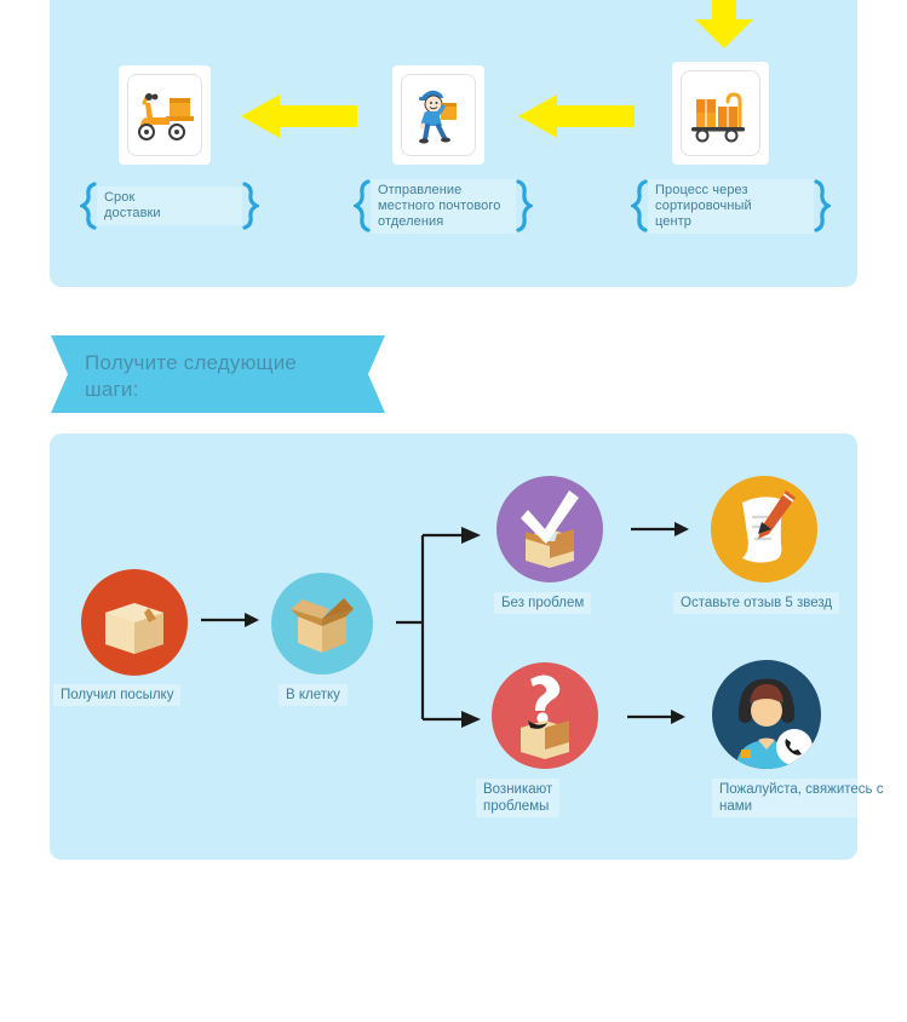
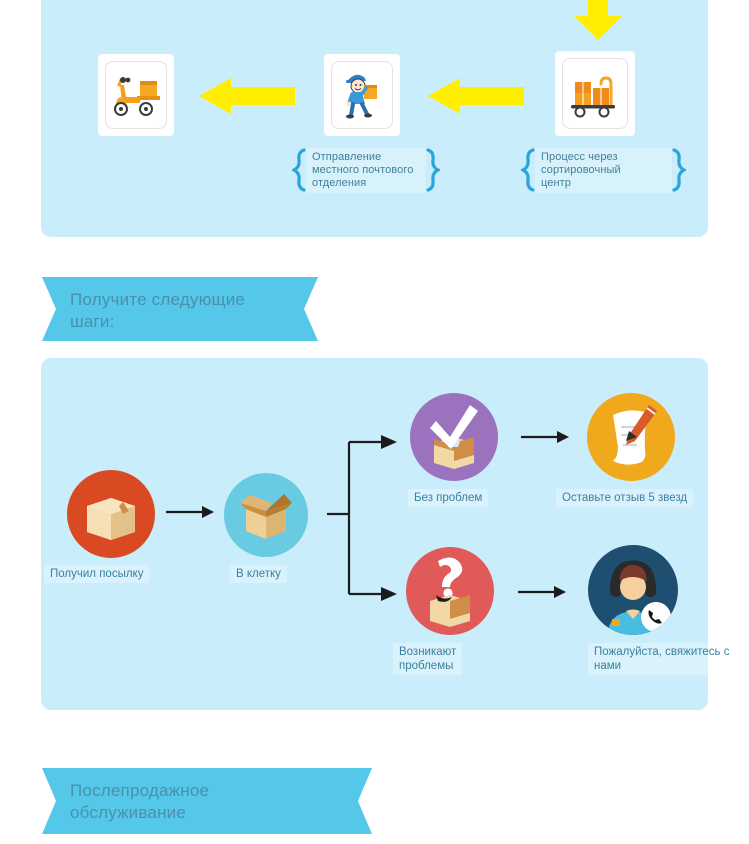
- Срок
- доставки
  Отправление
  местного почтового
  отделения
  Процесс через
  сортировочный
  центр
  Получите следующие
  шаги:
  Получил посылку
  В клетку
  Без проблем
  Оставьте отзыв 5 звезд
  Возникают
  проблемы
  Пожалуйста, свяжитесь с
  нами
+ Послепродажное
+ обслуживание
